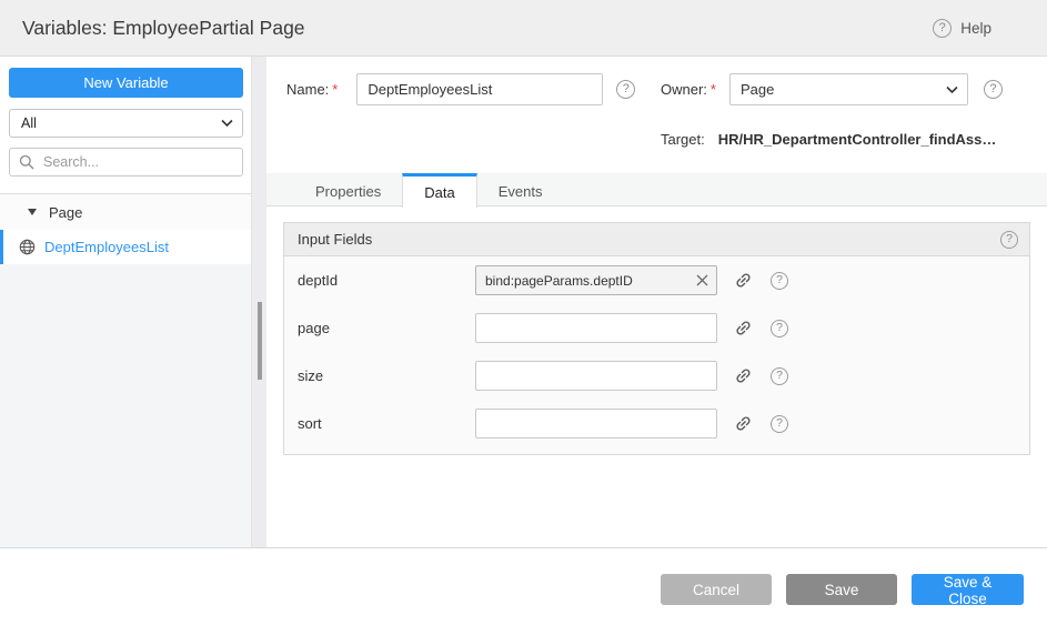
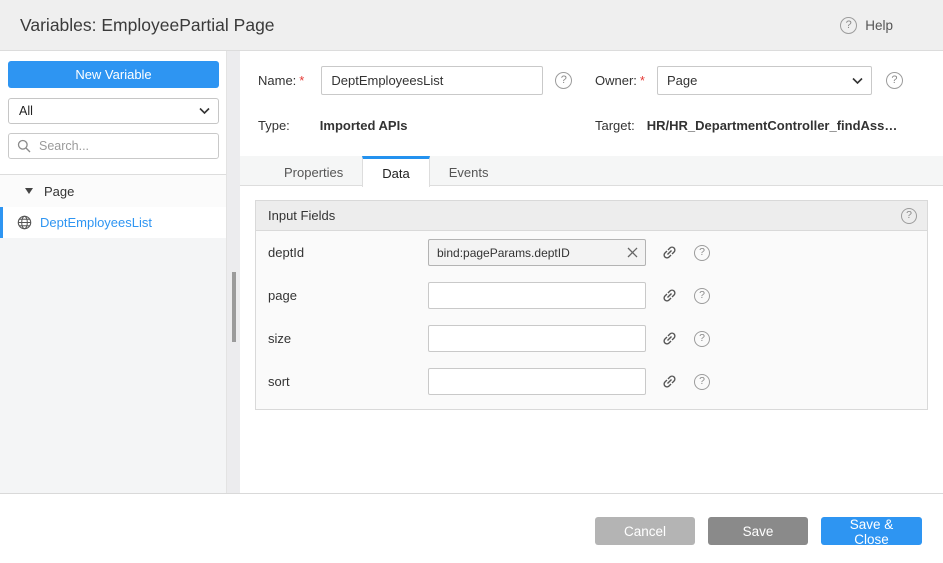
  Variables: EmployeePartial Page
  ?
  Help
  New Variable
  All
  Search...
  Page
  DeptEmployeesList
  Name: *
  DeptEmployeesList
  ?
  Owner: *
  Page
  ?
+ Type:
+ Imported APIs
  Target:
  HR/HR_DepartmentController_findAss…
  Properties
  Data
  Events
  Input Fields
  ?
  deptId
  bind:pageParams.deptID
  ?
  page
  ?
  size
  ?
  sort
  ?
  Cancel
  Save
  Save & Close
